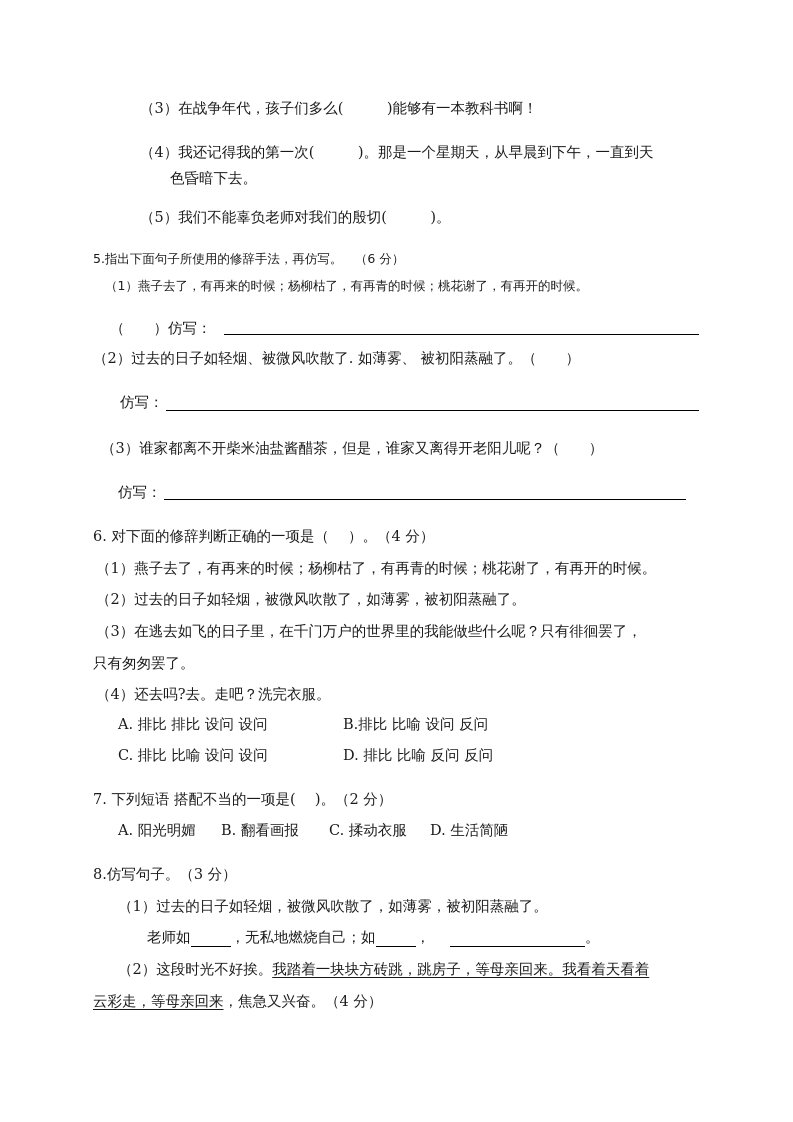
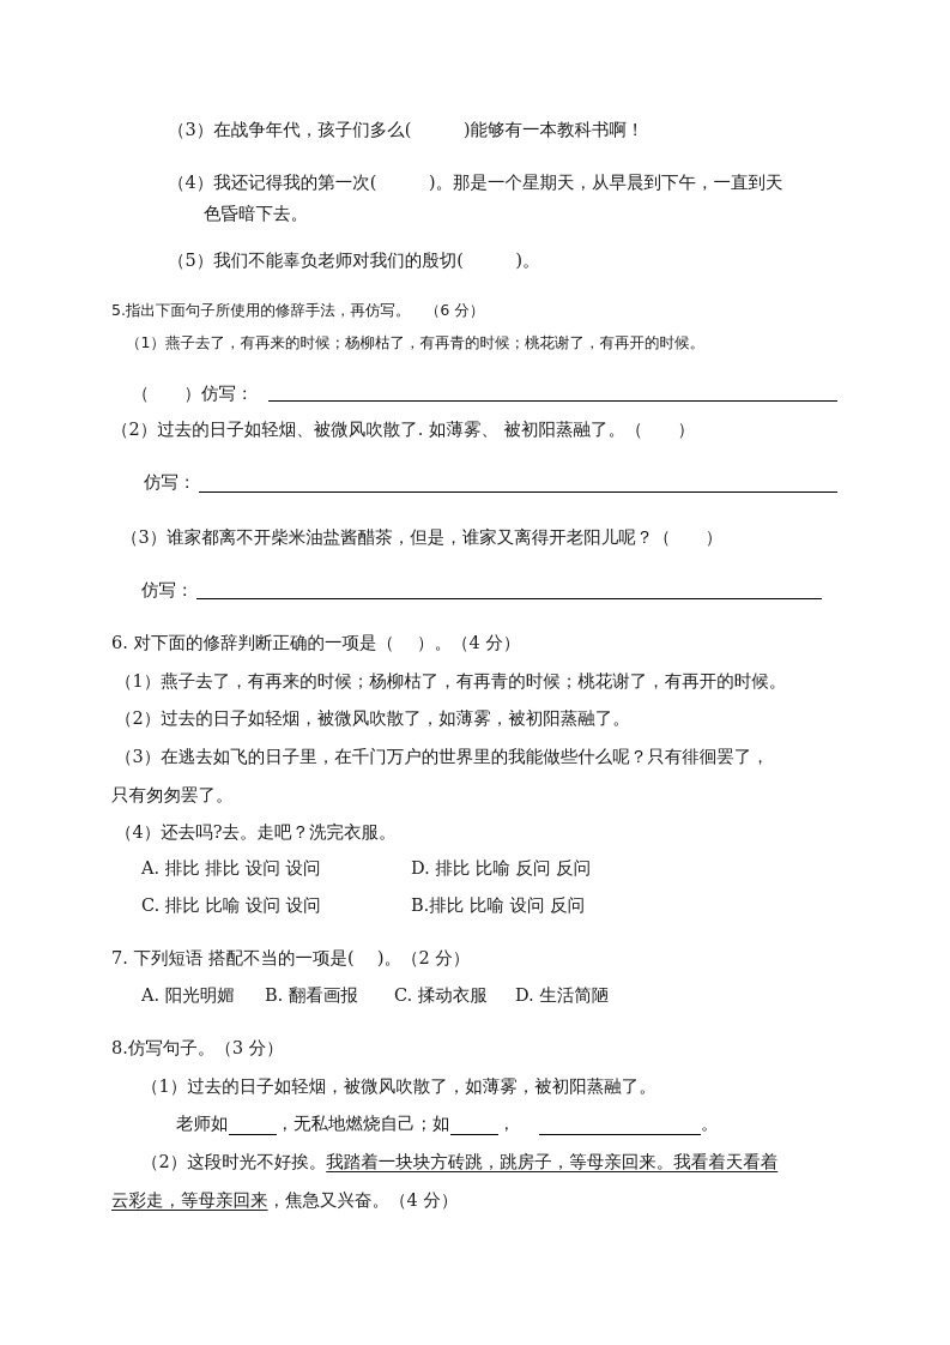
  （3）在战争年代，孩子们多么( )能够有一本教科书啊！
  （4）我还记得我的第一次( )。那是一个星期天，从早晨到下午，一直到天
  色昏暗下去。
  （5）我们不能辜负老师对我们的殷切( )。
  5.指出下面句子所使用的修辞手法，再仿写。 （6 分）
  （1）燕子去了，有再来的时候；杨柳枯了，有再青的时候；桃花谢了，有再开的时候。
  （ ）仿写：
  （2）过去的日子如轻烟、被微风吹散了. 如薄雾、 被初阳蒸融了。（ ）
  仿写：
  （3）谁家都离不开柴米油盐酱醋茶，但是，谁家又离得开老阳儿呢？（ ）
  仿写：
  6. 对下面的修辞判断正确的一项是（ ）。（4 分）
  （1）燕子去了，有再来的时候；杨柳枯了，有再青的时候；桃花谢了，有再开的时候。
  （2）过去的日子如轻烟，被微风吹散了，如薄雾，被初阳蒸融了。
  （3）在逃去如飞的日子里，在千门万户的世界里的我能做些什么呢？只有徘徊罢了，
  只有匆匆罢了。
  （4）还去吗?去。走吧？洗完衣服。
  A. 排比 排比 设问 设问
- B.排比 比喻 设问 反问
+ D. 排比 比喻 反问 反问
  C. 排比 比喻 设问 设问
- D. 排比 比喻 反问 反问
+ B.排比 比喻 设问 反问
  7. 下列短语 搭配不当的一项是( )。（2 分）
  A. 阳光明媚
  B. 翻看画报
  C. 揉动衣服
  D. 生活简陋
  8.仿写句子。（3 分）
  （1）过去的日子如轻烟，被微风吹散了，如薄雾，被初阳蒸融了。
  老师如 ，无私地燃烧自己；如 ， 。
  （2）这段时光不好挨。我踏着一块块方砖跳，跳房子，等母亲回来。我看着天看着
  云彩走，等母亲回来，焦急又兴奋。（4 分）
